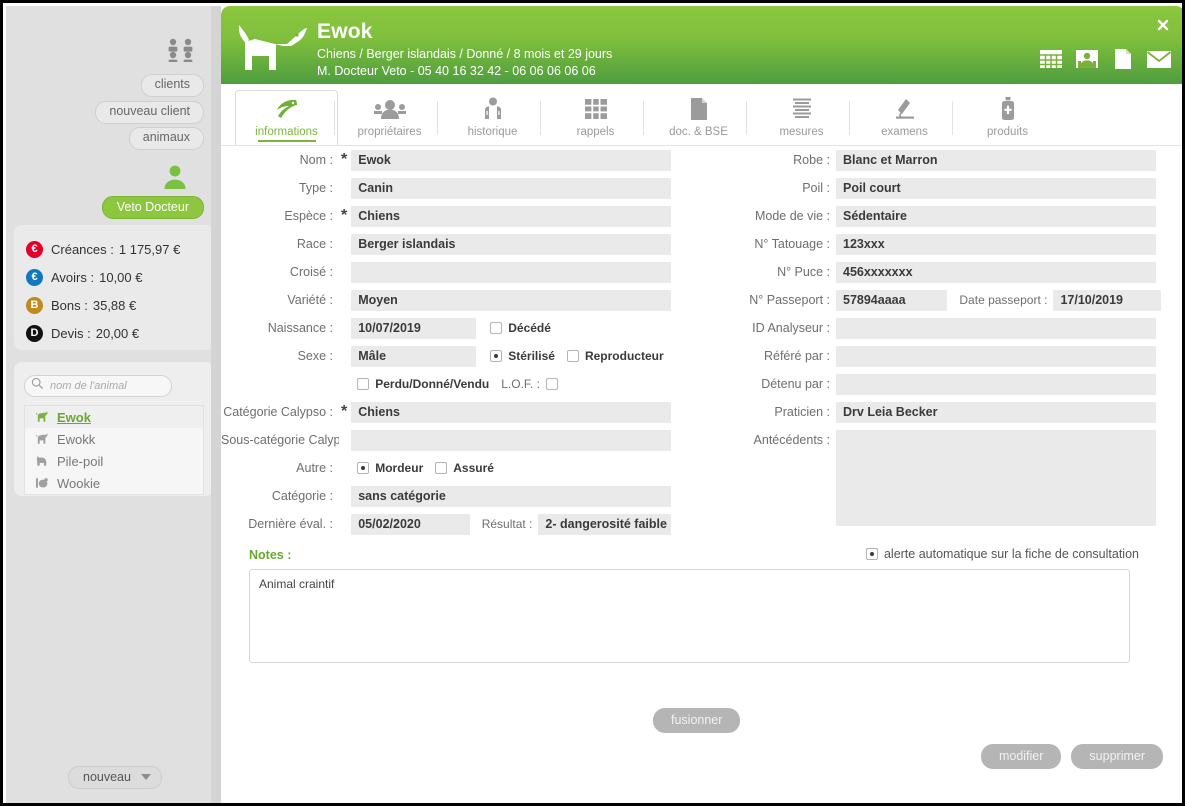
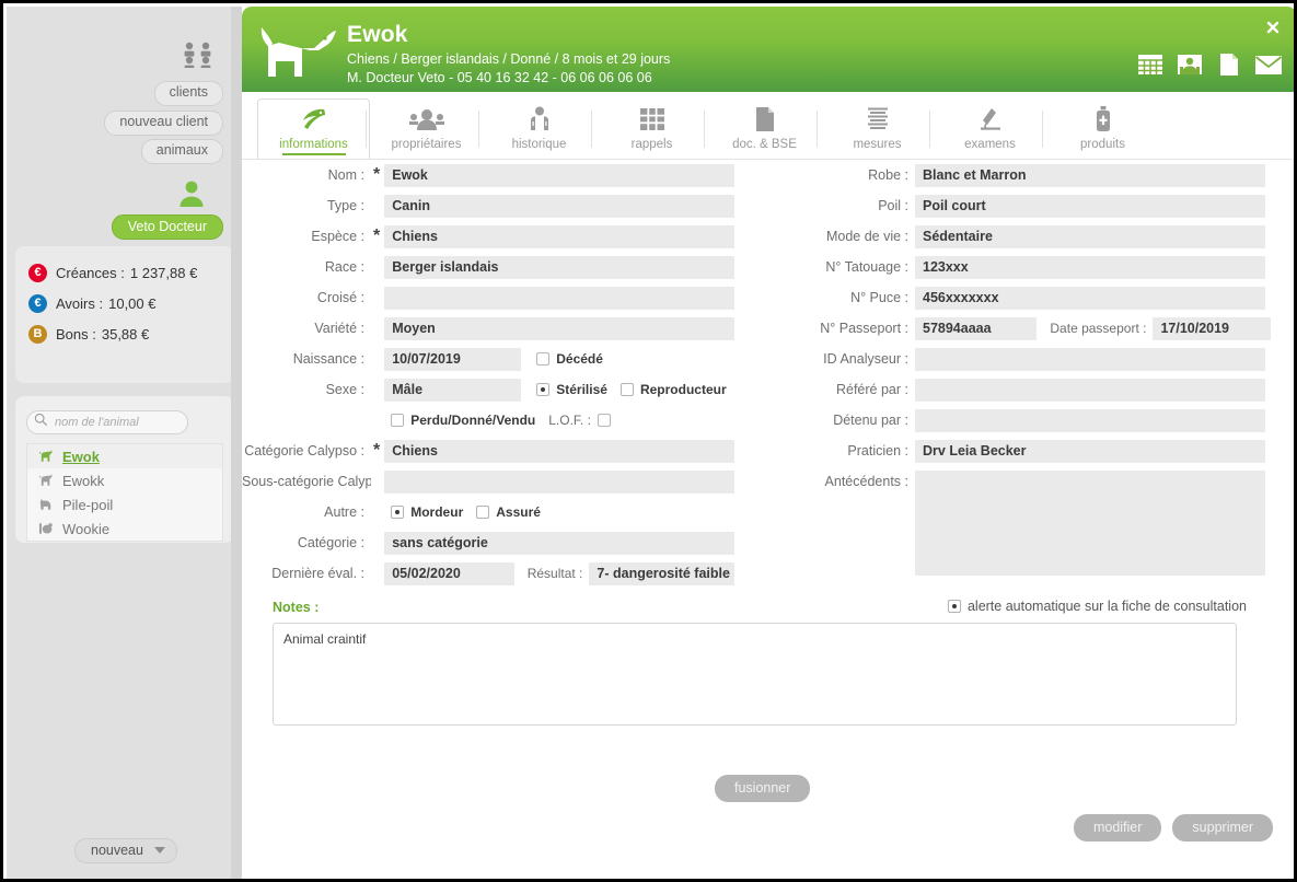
  clients
  nouveau client
  animaux
  Veto Docteur
  €
  Créances :
- 1 175,97 €
+ 1 237,88 €
  €
  Avoirs :
  10,00 €
  B
  Bons :
  35,88 €
- D
- Devis :
- 20,00 €
  nom de l'animal
  Ewok
  Ewokk
  Pile-poil
  Wookie
  nouveau
  Ewok
  Chiens / Berger islandais / Donné / 8 mois et 29 jours
  M. Docteur Veto - 05 40 16 32 42 - 06 06 06 06 06
  informations
  propriétaires
  historique
  rappels
  doc. & BSE
  mesures
  examens
  produits
  Nom :
  *
  Ewok
  Type :
  Canin
  Espèce :
  *
  Chiens
  Race :
  Berger islandais
  Croisé :
  Variété :
  Moyen
  Naissance :
  10/07/2019
  Décédé
  Sexe :
  Mâle
  Stérilisé
  Reproducteur
  Perdu/Donné/Vendu
  L.O.F. :
  Catégorie Calypso :
  *
  Chiens
  Sous-catégorie Calyp
  Autre :
  Mordeur
  Assuré
  Catégorie :
  sans catégorie
  Dernière éval. :
  05/02/2020
  Résultat :
- 2- dangerosité faible
+ 7- dangerosité faible
  Robe :
  Blanc et Marron
  Poil :
  Poil court
  Mode de vie :
  Sédentaire
  N° Tatouage :
  123xxx
  N° Puce :
  456xxxxxxx
  N° Passeport :
  57894aaaa
  Date passeport :
  17/10/2019
  ID Analyseur :
  Référé par :
  Détenu par :
  Praticien :
  Drv Leia Becker
  Antécédents :
  Notes :
  alerte automatique sur la fiche de consultation
  Animal craintif
  fusionner
  modifier
  supprimer
